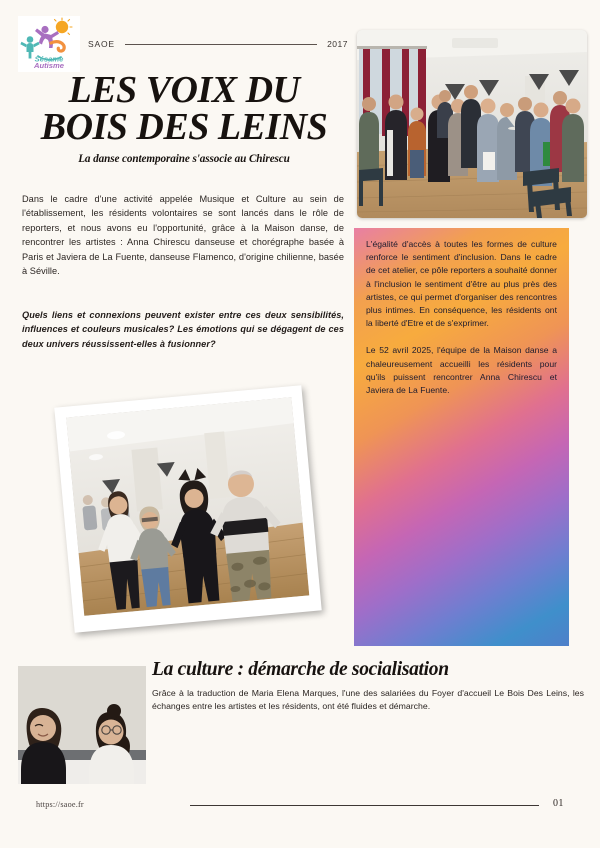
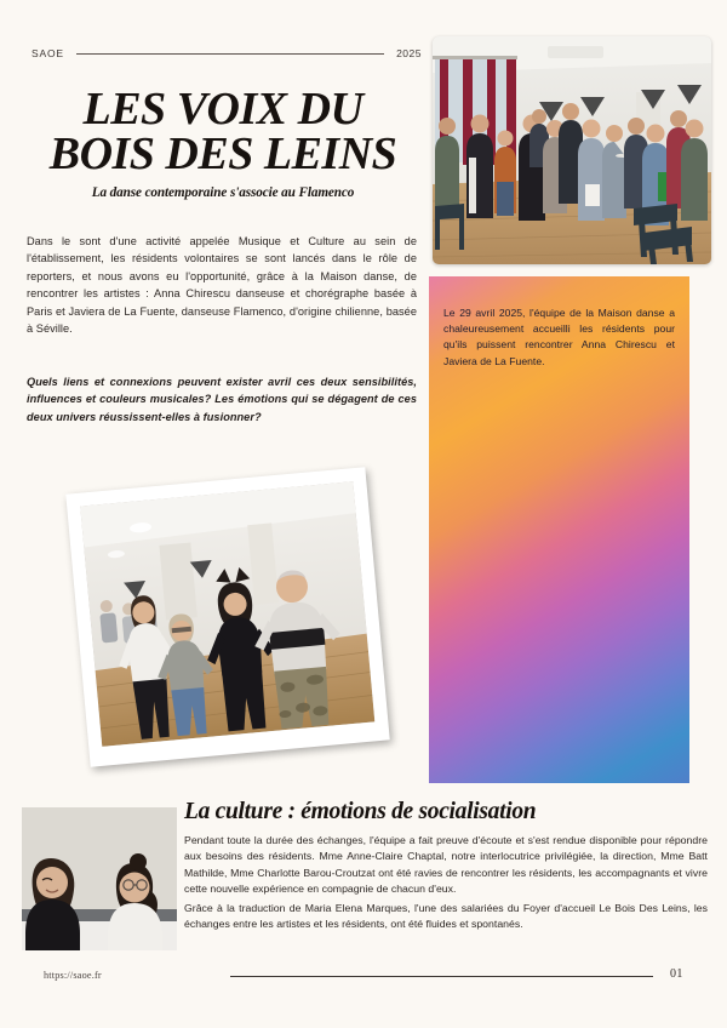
- Sésame
- Autisme
  SAOE
- 2017
+ 2025
  LES VOIX DU
  BOIS DES LEINS
- La danse contemporaine s'associe au Chirescu
+ La danse contemporaine s'associe au Flamenco
- Dans le cadre d'une activité appelée Musique et Culture au sein de l'établissement, les résidents volontaires se sont lancés dans le rôle de reporters, et nous avons eu l'opportunité, grâce à la Maison danse, de rencontrer les artistes : Anna Chirescu danseuse et chorégraphe basée à Paris et Javiera de La Fuente, danseuse Flamenco, d'origine chilienne, basée à Séville.
+ Dans le sont d'une activité appelée Musique et Culture au sein de l'établissement, les résidents volontaires se sont lancés dans le rôle de reporters, et nous avons eu l'opportunité, grâce à la Maison danse, de rencontrer les artistes : Anna Chirescu danseuse et chorégraphe basée à Paris et Javiera de La Fuente, danseuse Flamenco, d'origine chilienne, basée à Séville.
- Quels liens et connexions peuvent exister entre ces deux sensibilités, influences et couleurs musicales? Les émotions qui se dégagent de ces deux univers réussissent-elles à fusionner?
+ Quels liens et connexions peuvent exister avril ces deux sensibilités, influences et couleurs musicales? Les émotions qui se dégagent de ces deux univers réussissent-elles à fusionner?
- L'égalité d'accès à toutes les formes de culture renforce le sentiment d'inclusion. Dans le cadre de cet atelier, ce pôle reporters a souhaité donner à l'inclusion le sentiment d'être au plus près des artistes, ce qui permet d'organiser des rencontres plus intimes. En conséquence, les résidents ont la liberté d'Etre et de s'exprimer.
- Le 52 avril 2025, l'équipe de la Maison danse a chaleureusement accueilli les résidents pour qu'ils puissent rencontrer Anna Chirescu et Javiera de La Fuente.
+ Le 29 avril 2025, l'équipe de la Maison danse a chaleureusement accueilli les résidents pour qu'ils puissent rencontrer Anna Chirescu et Javiera de La Fuente.
- La culture : démarche de socialisation
+ La culture : émotions de socialisation
+ Pendant toute la durée des échanges, l'équipe a fait preuve d'écoute et s'est rendue disponible pour répondre aux besoins des résidents. Mme Anne-Claire Chaptal, notre interlocutrice privilégiée, la direction, Mme Batt Mathilde, Mme Charlotte Barou-Croutzat ont été ravies de rencontrer les résidents, les accompagnants et vivre cette nouvelle expérience en compagnie de chacun d'eux.
- Grâce à la traduction de Maria Elena Marques, l'une des salariées du Foyer d'accueil Le Bois Des Leins, les échanges entre les artistes et les résidents, ont été fluides et démarche.
+ Grâce à la traduction de Maria Elena Marques, l'une des salariées du Foyer d'accueil Le Bois Des Leins, les échanges entre les artistes et les résidents, ont été fluides et spontanés.
  https://saoe.fr
  01
